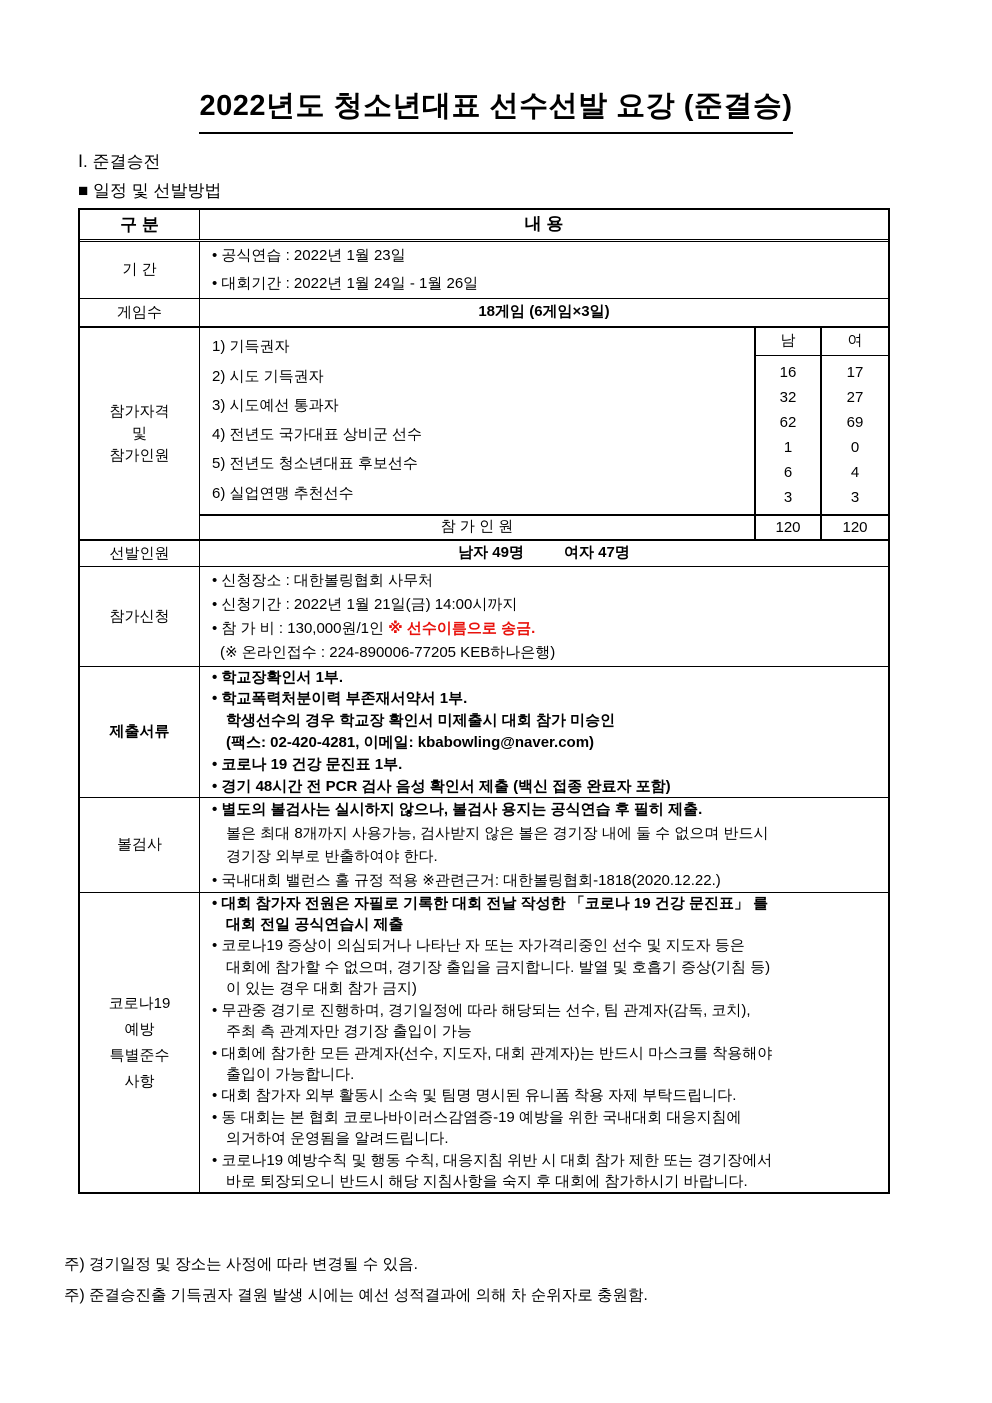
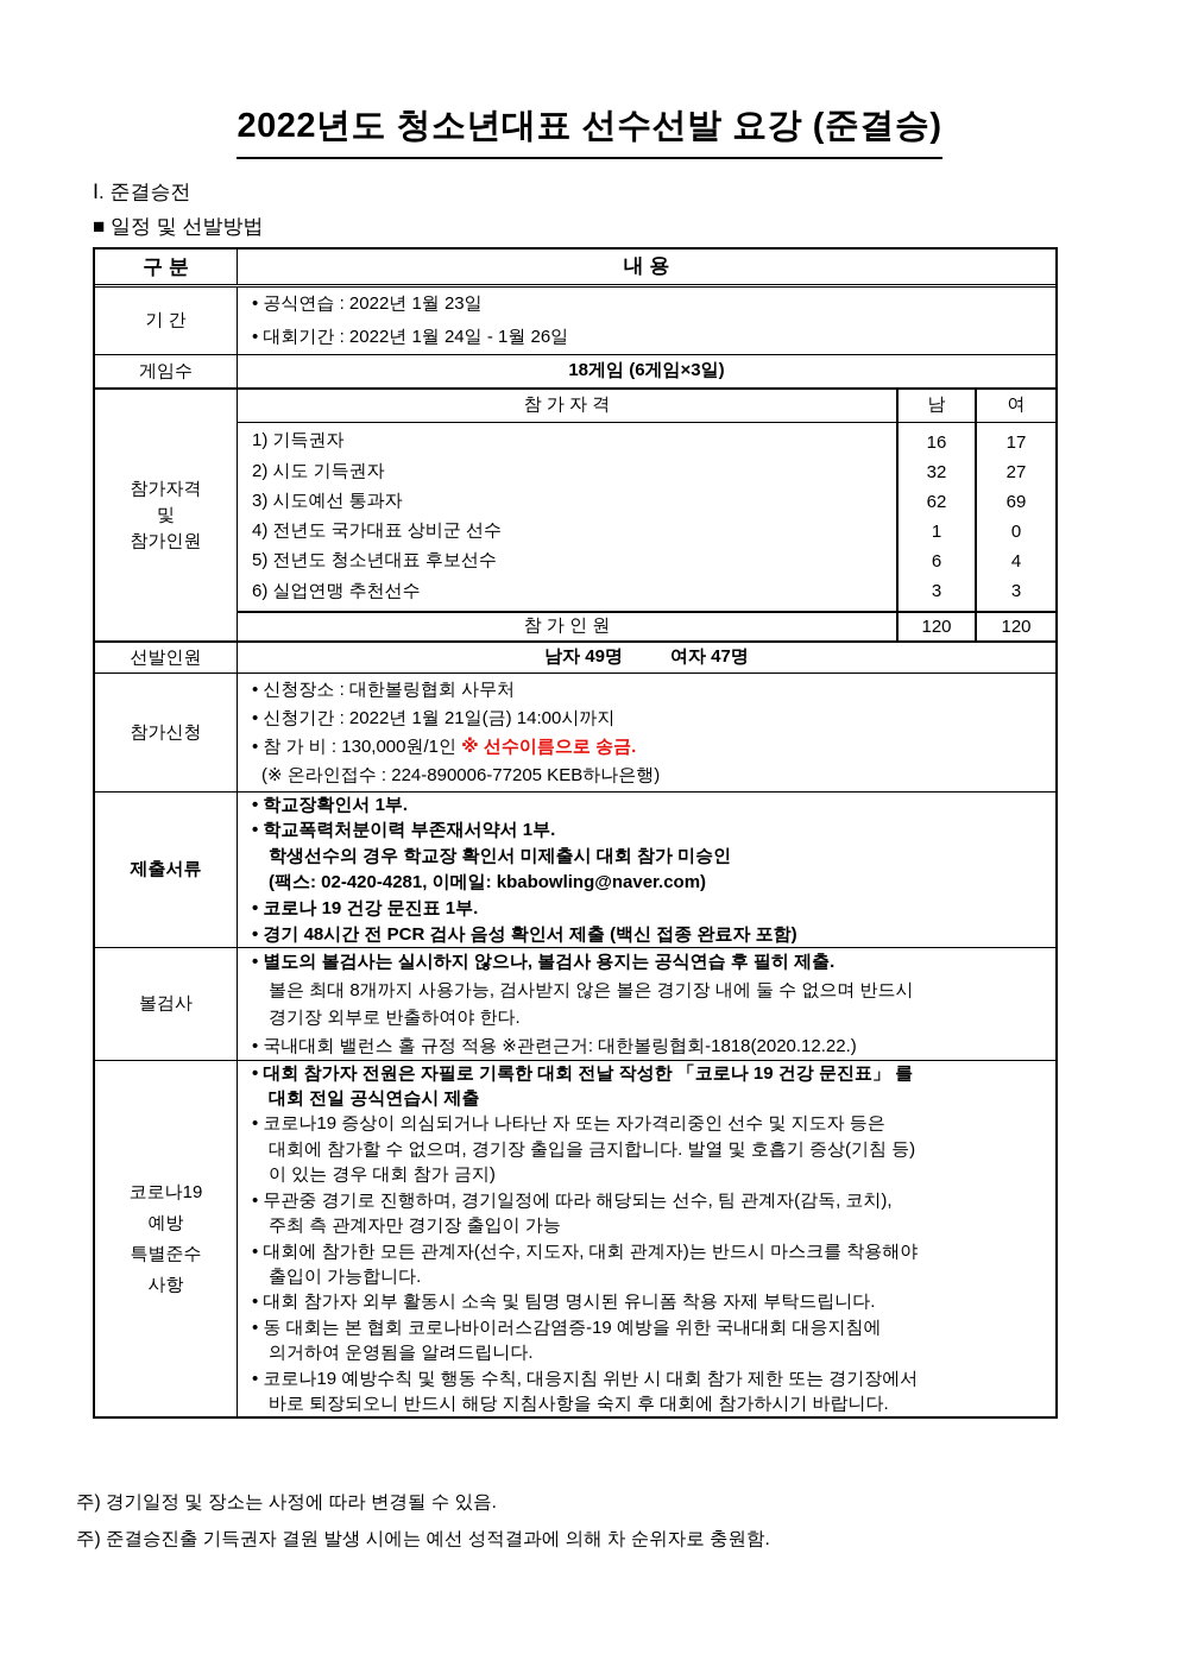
  2022년도 청소년대표 선수선발 요강 (준결승)
  Ⅰ. 준결승전
  ■ 일정 및 선발방법
  구 분
  내 용
  기 간
  • 공식연습 : 2022년 1월 23일
  • 대회기간 : 2022년 1월 24일 - 1월 26일
  게임수
  18게임 (6게임×3일)
  참가자격
  및
  참가인원
+ 참 가 자 격
  1) 기득권자
  2) 시도 기득권자
  3) 시도예선 통과자
  4) 전년도 국가대표 상비군 선수
  5) 전년도 청소년대표 후보선수
  6) 실업연맹 추천선수
  참 가 인 원
  남
  16
  32
  62
  1
  6
  3
  120
  여
  17
  27
  69
  0
  4
  3
  120
  선발인원
  남자 49명
  여자 47명
  참가신청
  • 신청장소 : 대한볼링협회 사무처
  • 신청기간 : 2022년 1월 21일(금) 14:00시까지
  • 참 가 비 : 130,000원/1인 ※ 선수이름으로 송금.
  (※ 온라인접수 : 224-890006-77205 KEB하나은행)
  제출서류
  • 학교장확인서 1부.
  • 학교폭력처분이력 부존재서약서 1부.
  학생선수의 경우 학교장 확인서 미제출시 대회 참가 미승인
  (팩스: 02-420-4281, 이메일: kbabowling@naver.com)
  • 코로나 19 건강 문진표 1부.
  • 경기 48시간 전 PCR 검사 음성 확인서 제출 (백신 접종 완료자 포함)
  볼검사
  • 별도의 볼검사는 실시하지 않으나, 볼검사 용지는 공식연습 후 필히 제출.
  볼은 최대 8개까지 사용가능, 검사받지 않은 볼은 경기장 내에 둘 수 없으며 반드시
  경기장 외부로 반출하여야 한다.
  • 국내대회 밸런스 홀 규정 적용 ※관련근거: 대한볼링협회-1818(2020.12.22.)
  코로나19
  예방
  특별준수
  사항
  • 대회 참가자 전원은 자필로 기록한 대회 전날 작성한 「코로나 19 건강 문진표」 를
  대회 전일 공식연습시 제출
  • 코로나19 증상이 의심되거나 나타난 자 또는 자가격리중인 선수 및 지도자 등은
  대회에 참가할 수 없으며, 경기장 출입을 금지합니다. 발열 및 호흡기 증상(기침 등)
  이 있는 경우 대회 참가 금지)
  • 무관중 경기로 진행하며, 경기일정에 따라 해당되는 선수, 팀 관계자(감독, 코치),
  주최 측 관계자만 경기장 출입이 가능
  • 대회에 참가한 모든 관계자(선수, 지도자, 대회 관계자)는 반드시 마스크를 착용해야
  출입이 가능합니다.
  • 대회 참가자 외부 활동시 소속 및 팀명 명시된 유니폼 착용 자제 부탁드립니다.
  • 동 대회는 본 협회 코로나바이러스감염증-19 예방을 위한 국내대회 대응지침에
  의거하여 운영됨을 알려드립니다.
  • 코로나19 예방수칙 및 행동 수칙, 대응지침 위반 시 대회 참가 제한 또는 경기장에서
  바로 퇴장되오니 반드시 해당 지침사항을 숙지 후 대회에 참가하시기 바랍니다.
  주) 경기일정 및 장소는 사정에 따라 변경될 수 있음.
  주) 준결승진출 기득권자 결원 발생 시에는 예선 성적결과에 의해 차 순위자로 충원함.
